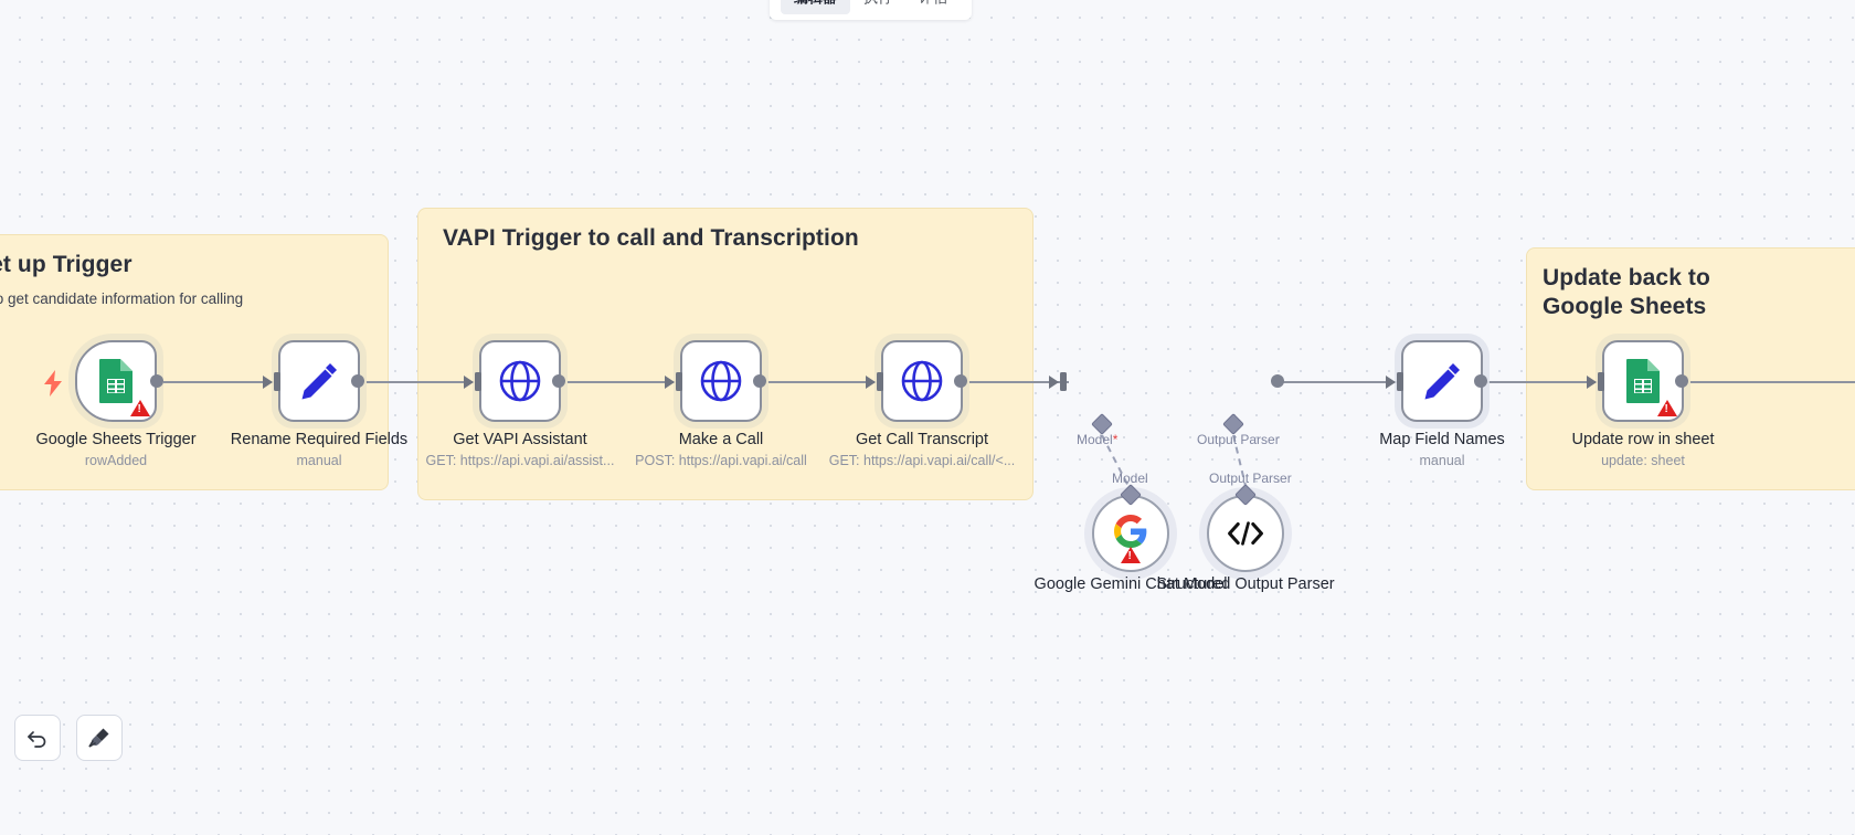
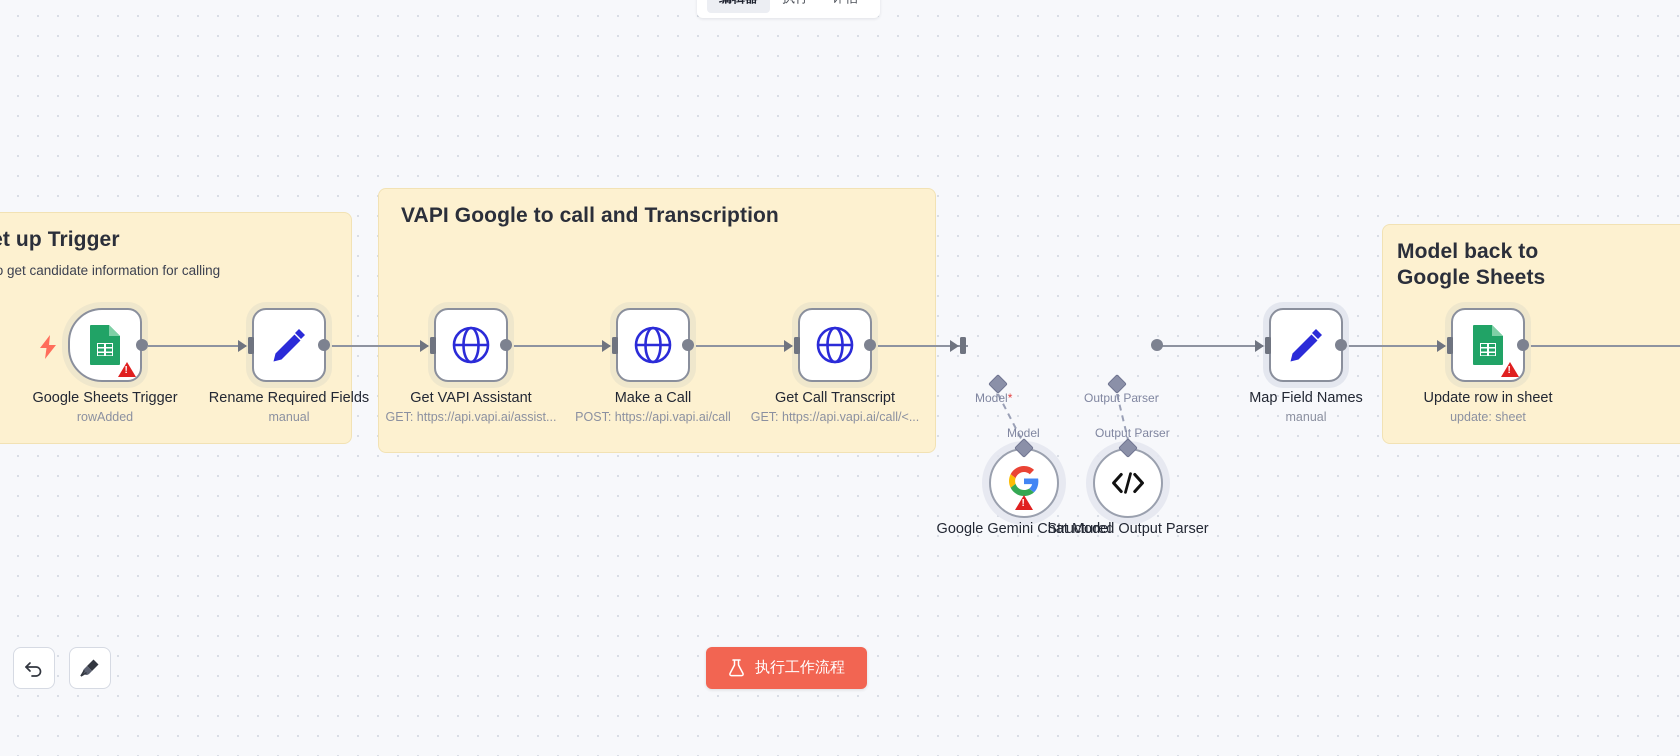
  t up Trigger
  get candidate information for calling
- VAPI Trigger to call and Transcription
+ VAPI Google to call and Transcription
- Update back to Google Sheets
+ Model back to Google Sheets
  Google Sheets Trigger
  rowAdded
  Rename Required Fields
  manual
  Get VAPI Assistant
  GET: https://api.vapi.ai/assist...
  Make a Call
  POST: https://api.vapi.ai/call
  Get Call Transcript
  GET: https://api.vapi.ai/call/<...
  Model*
  Output Parser
  Model
  Output Parser
  Google Gemini Chat Model
  Structured Output Parser
  Map Field Names
  manual
  Update row in sheet
  update: sheet
+ 执行工作流程
